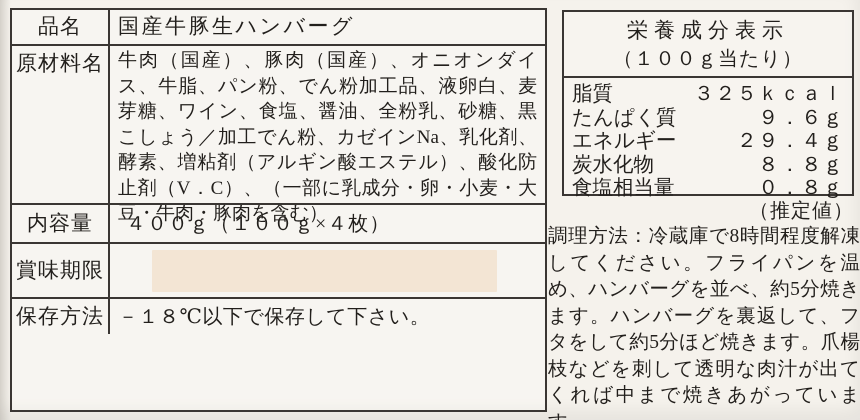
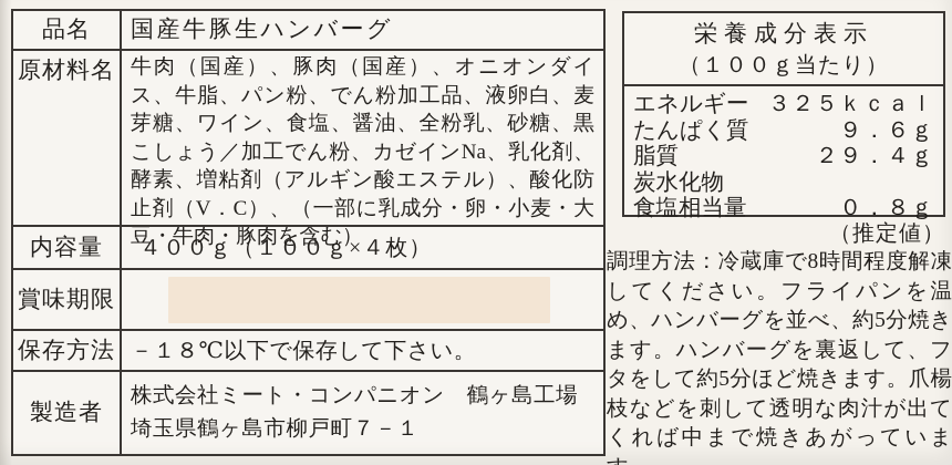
  品名
  国産牛豚生ハンバーグ
  原材料名
  牛肉（国産）、豚肉（国産）、オニオンダイス、牛脂、パン粉、でん粉加工品、液卵白、麦芽糖、ワイン、食塩、醤油、全粉乳、砂糖、黒こしょう／加工でん粉、カゼインNa、乳化剤、酵素、増粘剤（アルギン酸エステル）、酸化防止剤（V．C）、（一部に乳成分・卵・小麦・大
  内容量
  ４００ｇ（１００ｇ×４枚）
  賞味期限
  保存方法
  －１８℃以下で保存して下さい。
+ 製造者
+ 株式会社ミート・コンパニオン 鶴ヶ島工場
+ 埼玉県鶴ヶ島市柳戸町７－１
  栄養成分表示
  （１００ｇ当たり）
- 脂質
+ エネルギー
  ３２５ｋｃａｌ
  たんぱく質
  ９．６ｇ
- エネルギー
+ 脂質
  ２９．４ｇ
  炭水化物
- ８．８ｇ
  食塩相当量
  ０．８ｇ
  （推定値）
  調理方法：冷蔵庫で8時間程度解凍してください。フライパンを温め、ハンバーグを並べ、約5分焼きます。ハンバーグを裏返して、フタをして約5分ほど焼きます。爪楊枝などを刺して透明な肉汁が出てくれば中まで焼きあがっていま
